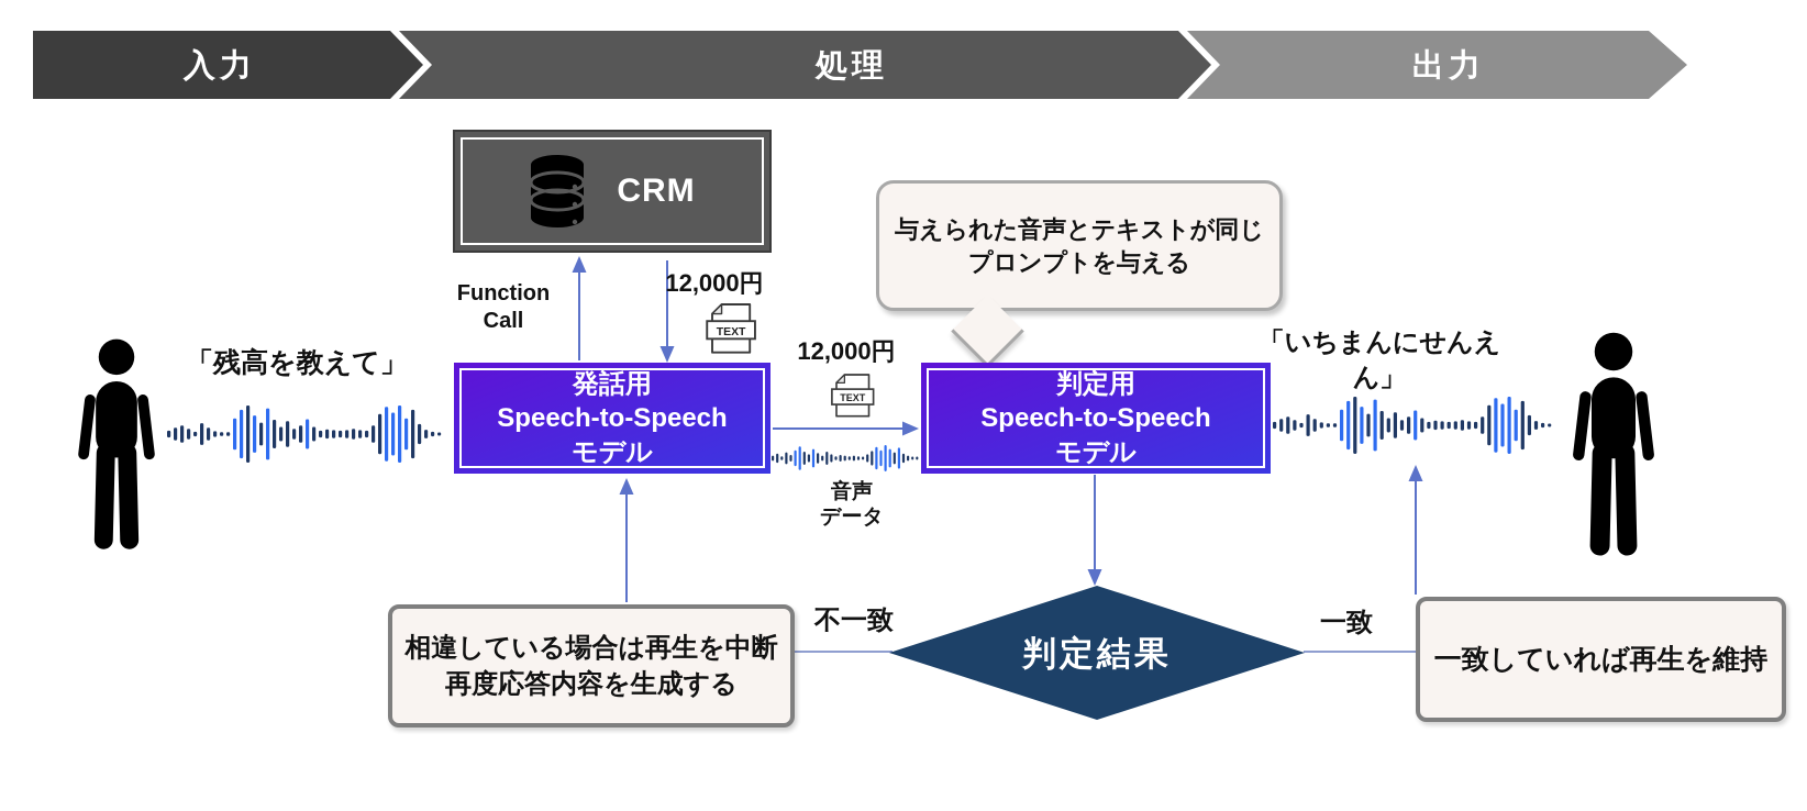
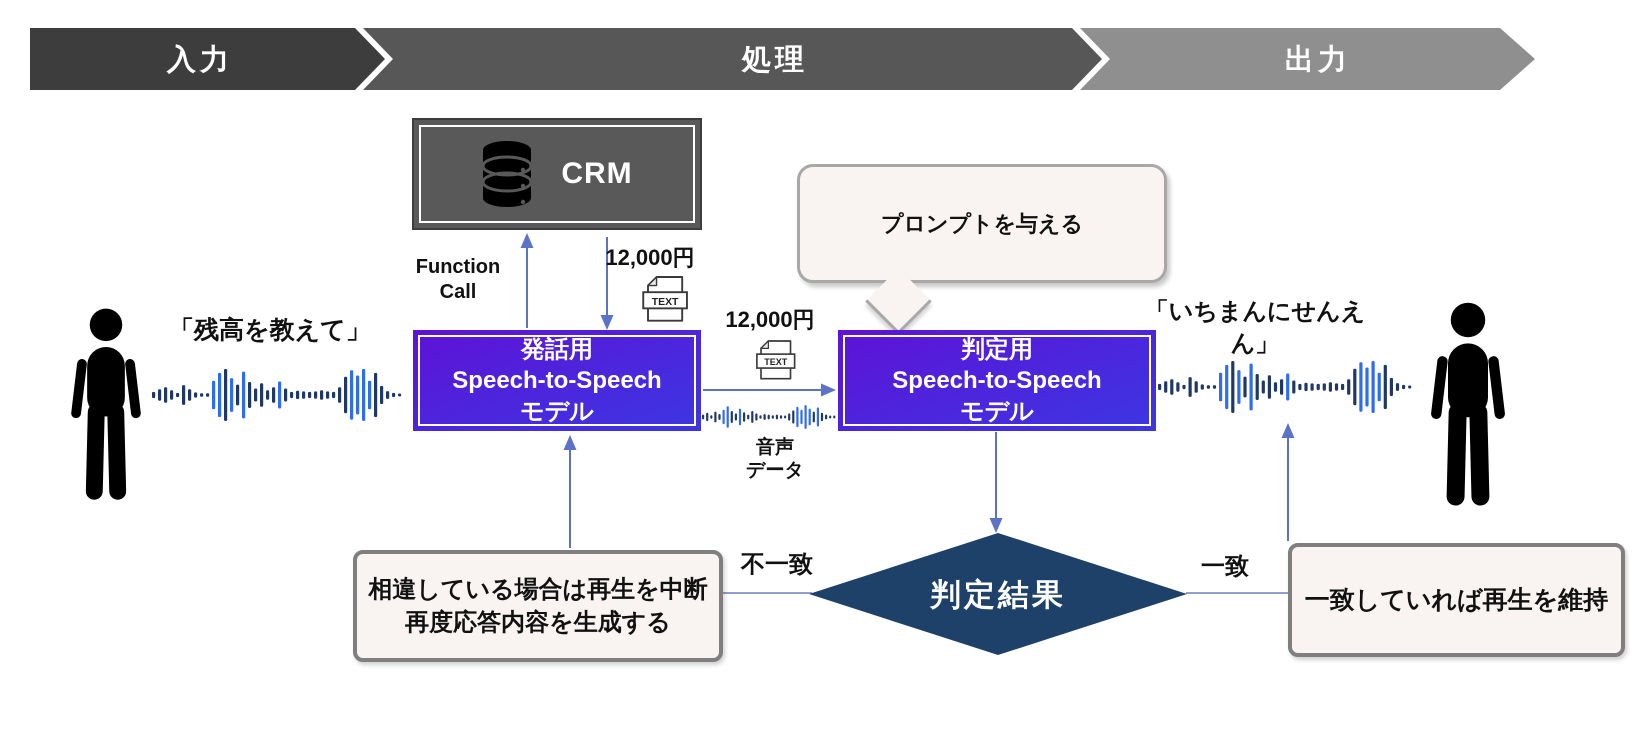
  入力
  処理
  出力
  判定結果
  CRM
  発話用
  Speech-to-Speech
  モデル
  判定用
  Speech-to-Speech
  モデル
- 与えられた音声とテキストが同じ
  プロンプトを与える
  相違している場合は再生を中断
  再度応答内容を生成する
  一致していれば再生を維持
  「残高を教えて」
  「いちまんにせんえん」
  Function
  Call
  12,000円
  12,000円
  音声
  データ
  不一致
  一致
